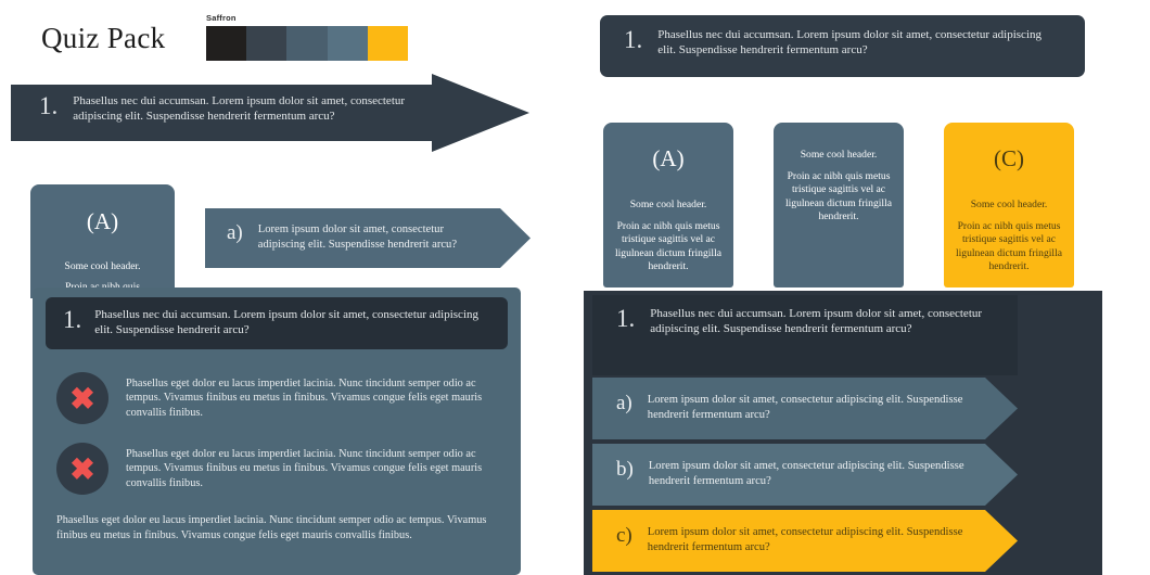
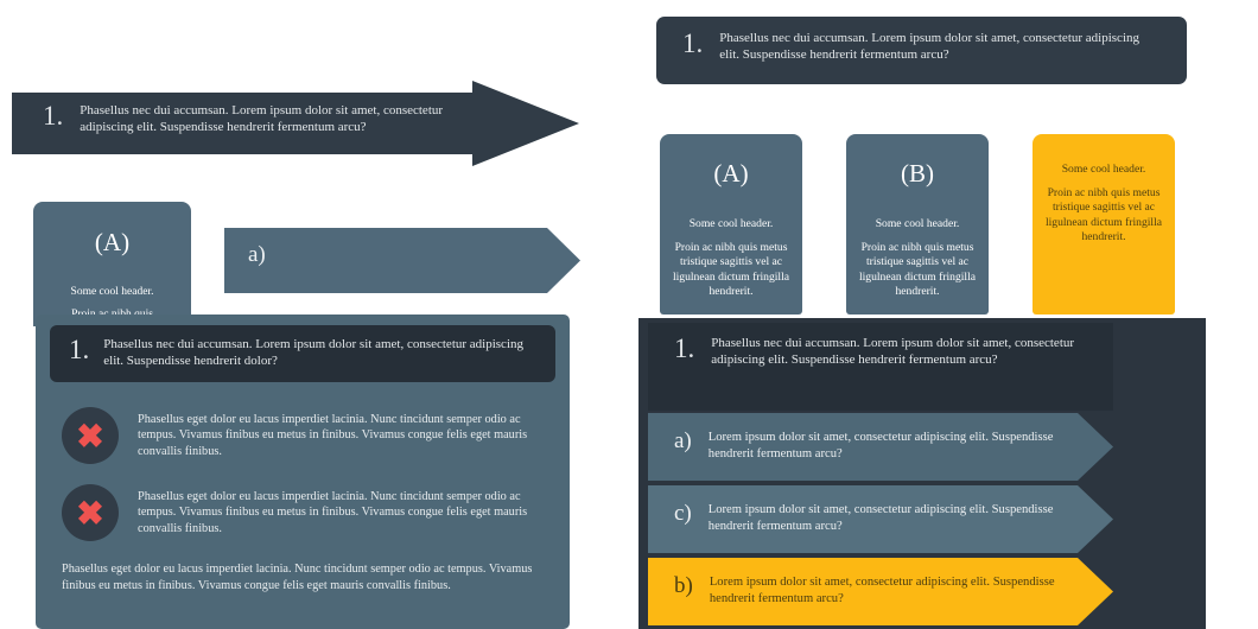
- Quiz Pack
- Saffron
  1.
  Phasellus nec dui accumsan. Lorem ipsum dolor sit amet, consectetur adipiscing elit. Suspendisse hendrerit fermentum arcu?
  (A)
  Some cool header.
  a)
- Lorem ipsum dolor sit amet, consectetur adipiscing elit. Suspendisse hendrerit arcu?
  1.
- Phasellus nec dui accumsan. Lorem ipsum dolor sit amet, consectetur adipiscing elit. Suspendisse hendrerit arcu?
+ Phasellus nec dui accumsan. Lorem ipsum dolor sit amet, consectetur adipiscing elit. Suspendisse hendrerit dolor?
  ✖
  Phasellus eget dolor eu lacus imperdiet lacinia. Nunc tincidunt semper odio ac tempus. Vivamus finibus eu metus in finibus. Vivamus congue felis eget mauris convallis finibus.
  ✖
  Phasellus eget dolor eu lacus imperdiet lacinia. Nunc tincidunt semper odio ac tempus. Vivamus finibus eu metus in finibus. Vivamus congue felis eget mauris convallis finibus.
  Phasellus eget dolor eu lacus imperdiet lacinia. Nunc tincidunt semper odio ac tempus. Vivamus finibus eu metus in finibus. Vivamus congue felis eget mauris convallis finibus.
  1.
  Phasellus nec dui accumsan. Lorem ipsum dolor sit amet, consectetur adipiscing elit. Suspendisse hendrerit fermentum arcu?
  (A)
  Some cool header.
  Proin ac nibh quis metus tristique sagittis vel ac ligulnean dictum fringilla hendrerit.
+ (B)
  Some cool header.
  Proin ac nibh quis metus tristique sagittis vel ac ligulnean dictum fringilla hendrerit.
- (C)
  Some cool header.
  Proin ac nibh quis metus tristique sagittis vel ac ligulnean dictum fringilla hendrerit.
  1.
  Phasellus nec dui accumsan. Lorem ipsum dolor sit amet, consectetur adipiscing elit. Suspendisse hendrerit fermentum arcu?
  a)
  Lorem ipsum dolor sit amet, consectetur adipiscing elit. Suspendisse hendrerit fermentum arcu?
- b)
+ c)
  Lorem ipsum dolor sit amet, consectetur adipiscing elit. Suspendisse hendrerit fermentum arcu?
- c)
+ b)
  Lorem ipsum dolor sit amet, consectetur adipiscing elit. Suspendisse hendrerit fermentum arcu?
